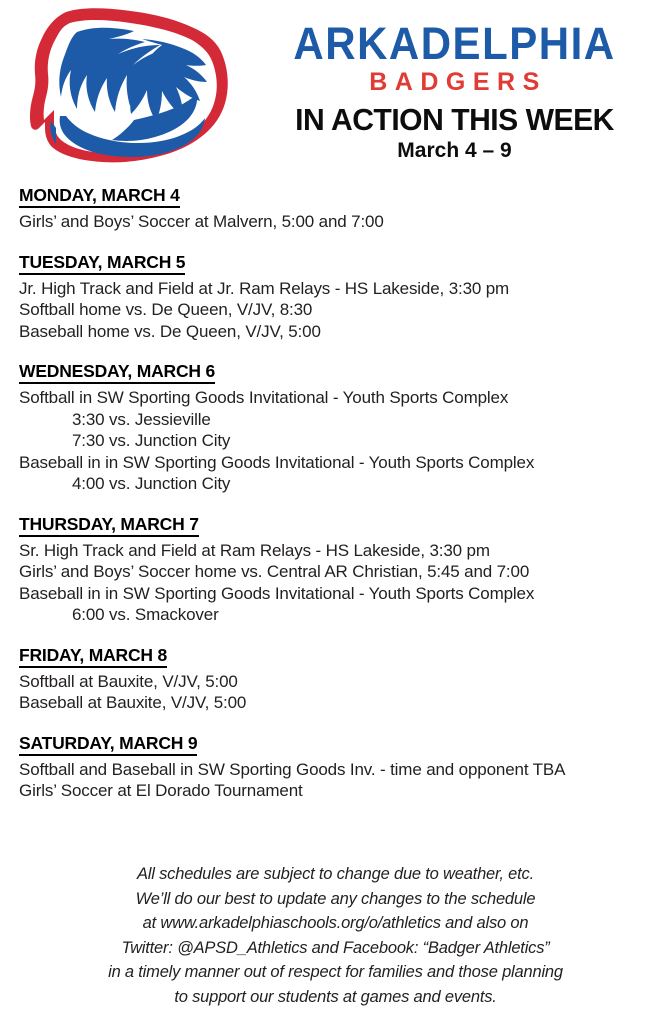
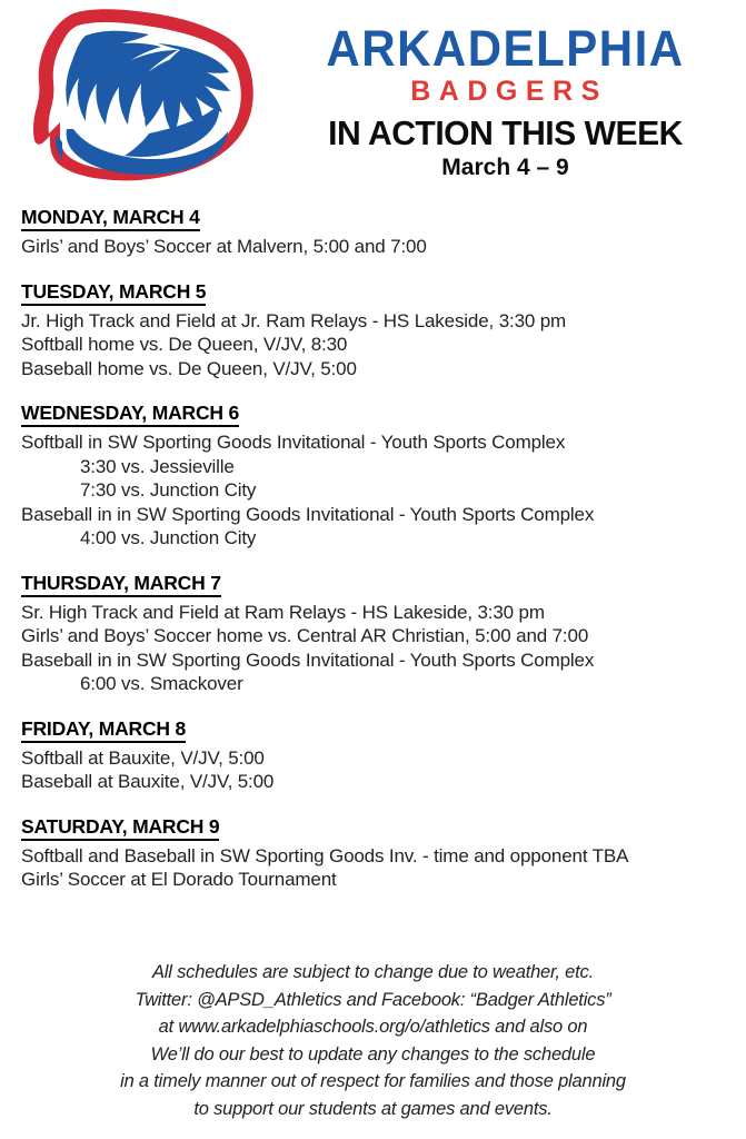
  ARKADELPHIA
  BADGERS
  IN ACTION THIS WEEK
  March 4 – 9
  MONDAY, MARCH 4
  Girls’ and Boys’ Soccer at Malvern, 5:00 and 7:00
  TUESDAY, MARCH 5
  Jr. High Track and Field at Jr. Ram Relays - HS Lakeside, 3:30 pm
  Softball home vs. De Queen, V/JV, 8:30
  Baseball home vs. De Queen, V/JV, 5:00
  WEDNESDAY, MARCH 6
  Softball in SW Sporting Goods Invitational - Youth Sports Complex
  3:30 vs. Jessieville
  7:30 vs. Junction City
  Baseball in in SW Sporting Goods Invitational - Youth Sports Complex
  4:00 vs. Junction City
  THURSDAY, MARCH 7
  Sr. High Track and Field at Ram Relays - HS Lakeside, 3:30 pm
- Girls’ and Boys’ Soccer home vs. Central AR Christian, 5:45 and 7:00
+ Girls’ and Boys’ Soccer home vs. Central AR Christian, 5:00 and 7:00
  Baseball in in SW Sporting Goods Invitational - Youth Sports Complex
  6:00 vs. Smackover
  FRIDAY, MARCH 8
  Softball at Bauxite, V/JV, 5:00
  Baseball at Bauxite, V/JV, 5:00
  SATURDAY, MARCH 9
  Softball and Baseball in SW Sporting Goods Inv. - time and opponent TBA
  Girls’ Soccer at El Dorado Tournament
  All schedules are subject to change due to weather, etc.
- We’ll do our best to update any changes to the schedule
+ Twitter: @APSD_Athletics and Facebook: “Badger Athletics”
  at www.arkadelphiaschools.org/o/athletics and also on
- Twitter: @APSD_Athletics and Facebook: “Badger Athletics”
+ We’ll do our best to update any changes to the schedule
  in a timely manner out of respect for families and those planning
  to support our students at games and events.
